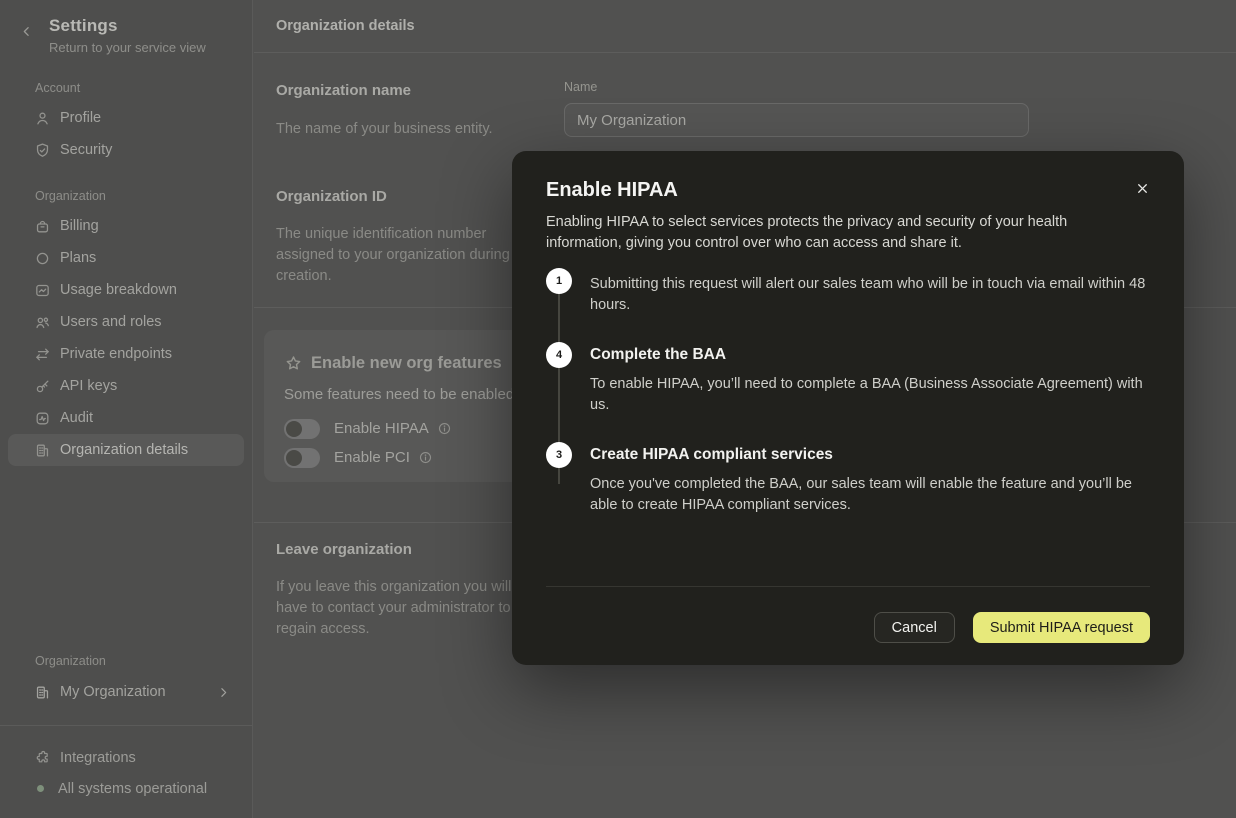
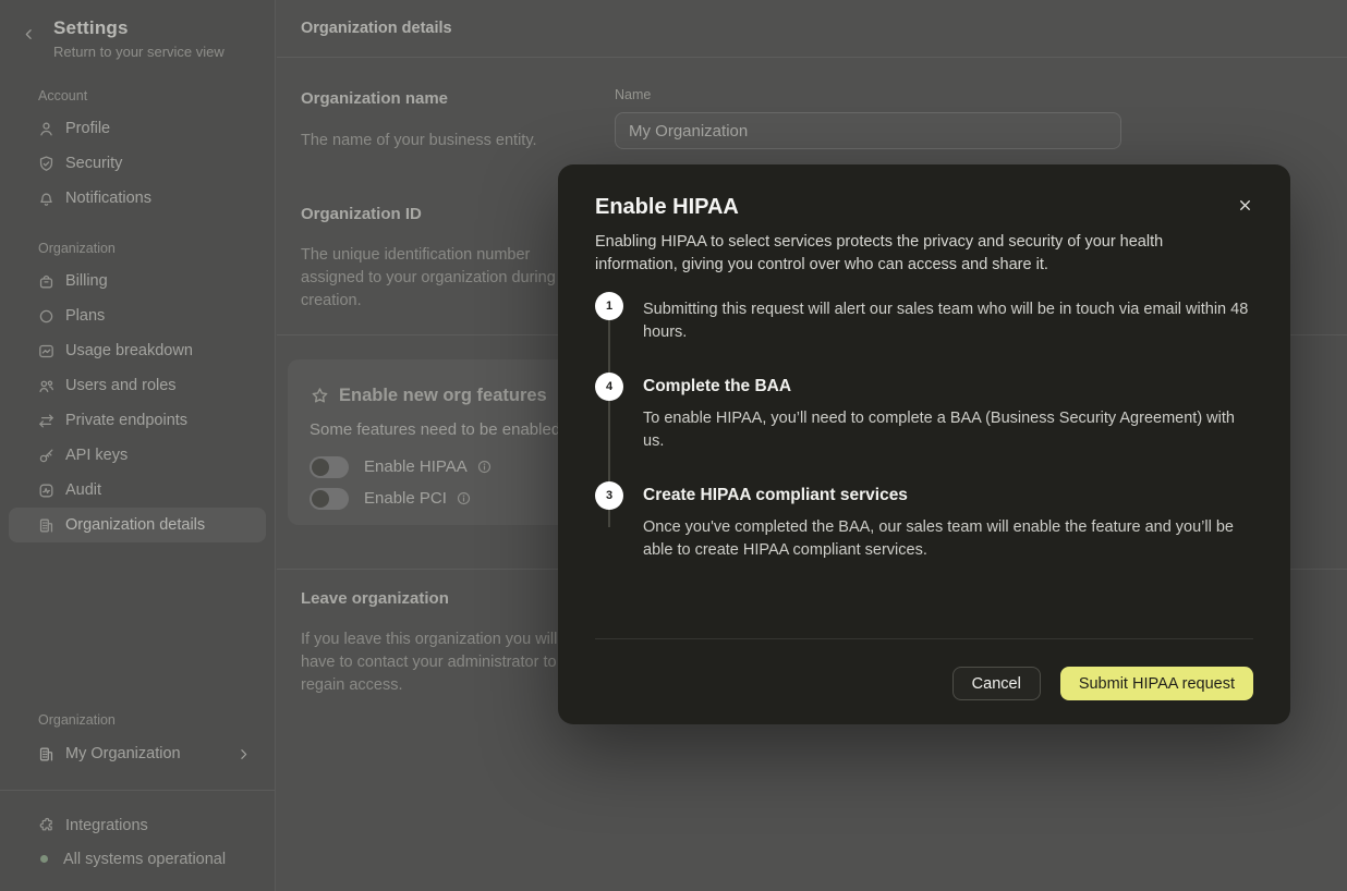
  Settings
  Return to your service view
  Account
  Profile
  Security
+ Notifications
  Organization
  Billing
  Plans
  Usage breakdown
  Users and roles
  Private endpoints
  API keys
  Audit
  Organization details
  Organization
  My Organization
  Integrations
  All systems operational
  Organization details
  Organization name
  The name of your business entity.
  Name
  My Organization
  Organization ID
  The unique identification number assigned to your organization during creation.
  Enable new org features
  Some features need to be enabled
  Enable HIPAA
  Enable PCI
  Leave organization
  If you leave this organization you will have to contact your administrator to regain access.
  Enable HIPAA
  Enabling HIPAA to select services protects the privacy and security of your health information, giving you control over who can access and share it.
  1
  Submitting this request will alert our sales team who will be in touch via email within 48 hours.
  4
  Complete the BAA
- To enable HIPAA, you’ll need to complete a BAA (Business Associate Agreement) with us.
+ To enable HIPAA, you’ll need to complete a BAA (Business Security Agreement) with us.
  3
  Create HIPAA compliant services
  Once you've completed the BAA, our sales team will enable the feature and you’ll be able to create HIPAA compliant services.
  Cancel
  Submit HIPAA request
